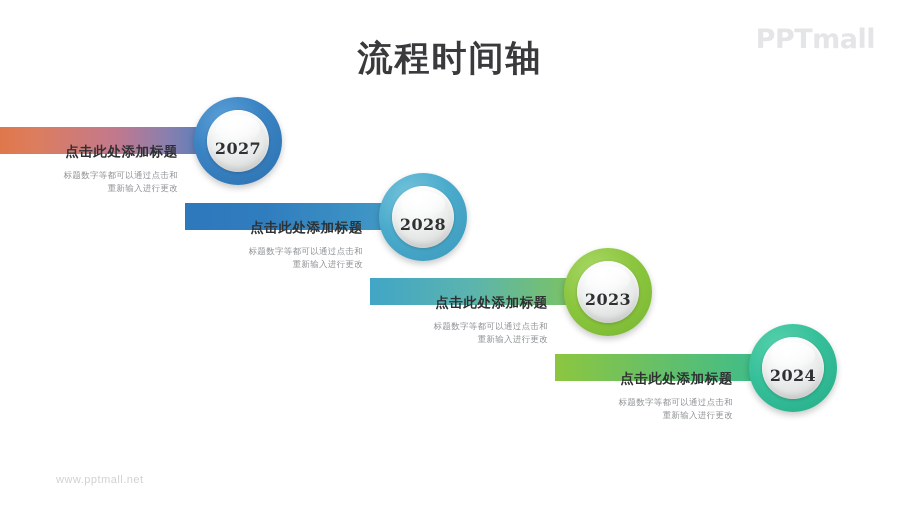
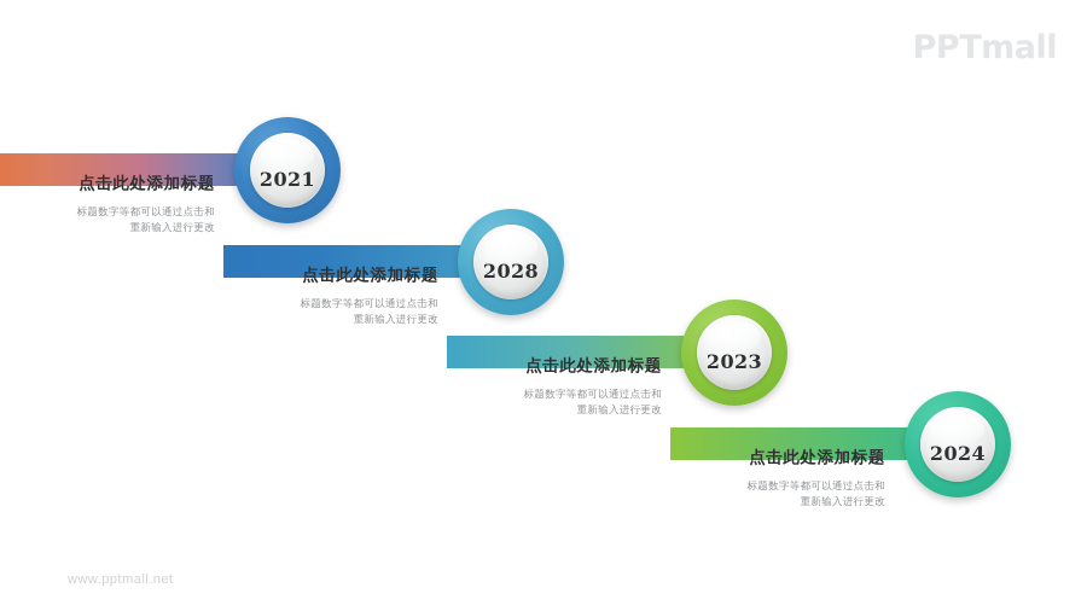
  PPTmall
- 流程时间轴
  点击此处添加标题
  标题数字等都可以通过点击和
  重新输入进行更改
- 2027
+ 2021
  点击此处添加标题
  标题数字等都可以通过点击和
  重新输入进行更改
  2028
  点击此处添加标题
  标题数字等都可以通过点击和
  重新输入进行更改
  2023
  点击此处添加标题
  标题数字等都可以通过点击和
  重新输入进行更改
  2024
  www.pptmall.net
